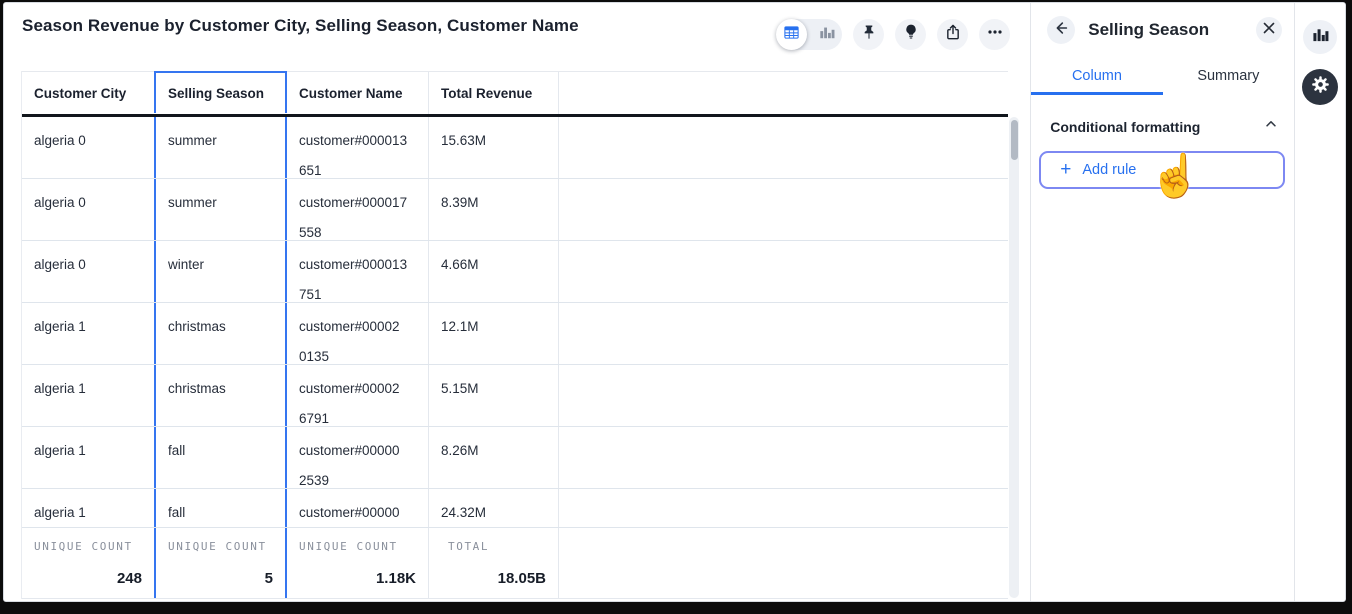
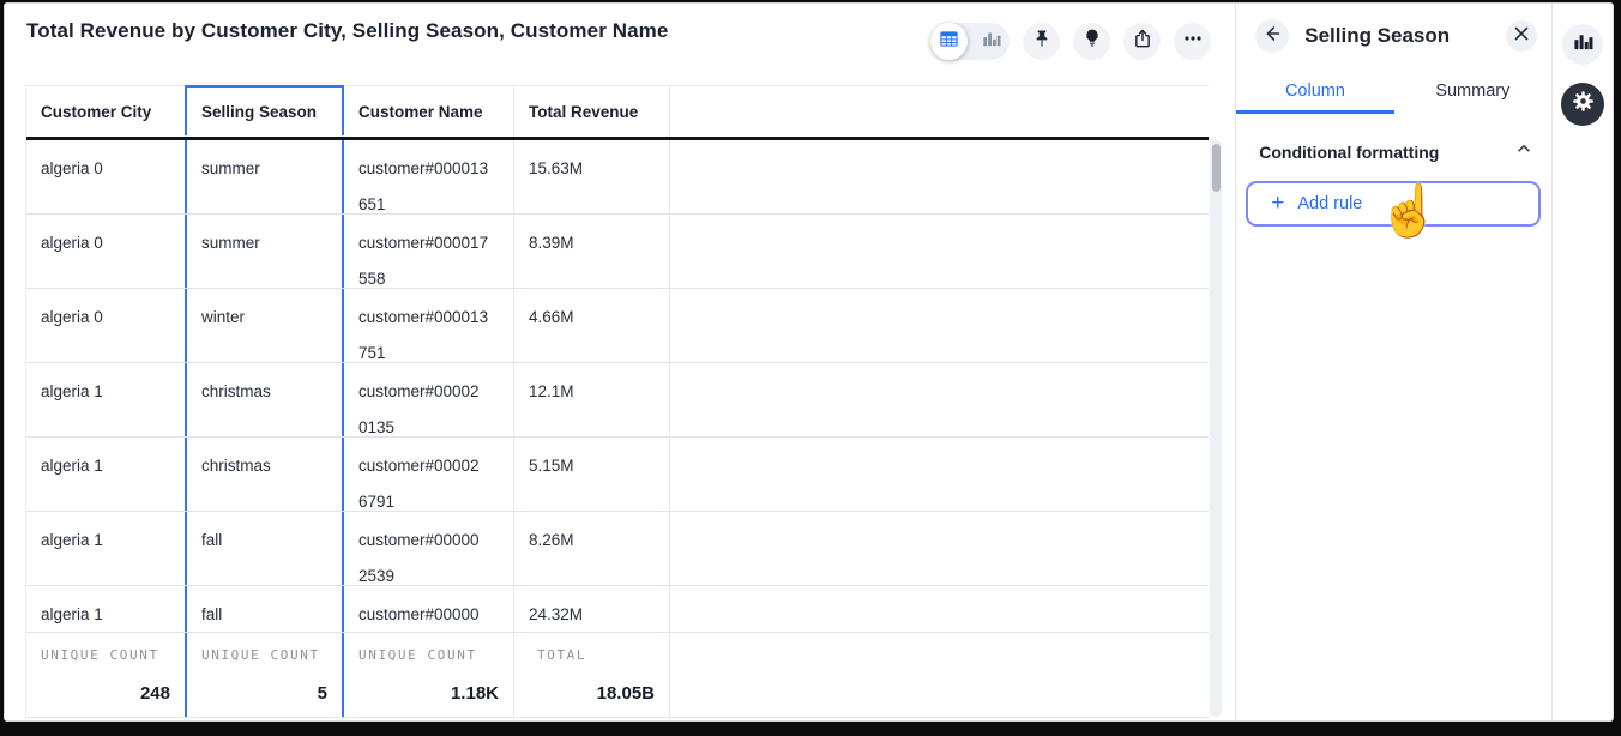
- Season Revenue by Customer City, Selling Season, Customer Name
+ Total Revenue by Customer City, Selling Season, Customer Name
  Customer City
  Selling Season
  Customer Name
  Total Revenue
  algeria 0
  summer
  customer#000013
  651
  15.63M
  algeria 0
  summer
  customer#000017
  558
  8.39M
  algeria 0
  winter
  customer#000013
  751
  4.66M
  algeria 1
  christmas
  customer#00002
  0135
  12.1M
  algeria 1
  christmas
  customer#00002
  6791
  5.15M
  algeria 1
  fall
  customer#00000
  2539
  8.26M
  algeria 1
  fall
  customer#00000
  24.32M
  UNIQUE COUNT
  248
  UNIQUE COUNT
  5
  UNIQUE COUNT
  1.18K
  TOTAL
  18.05B
  Selling Season
  Column
  Summary
  Conditional formatting
  +
  Add rule
  ☝
